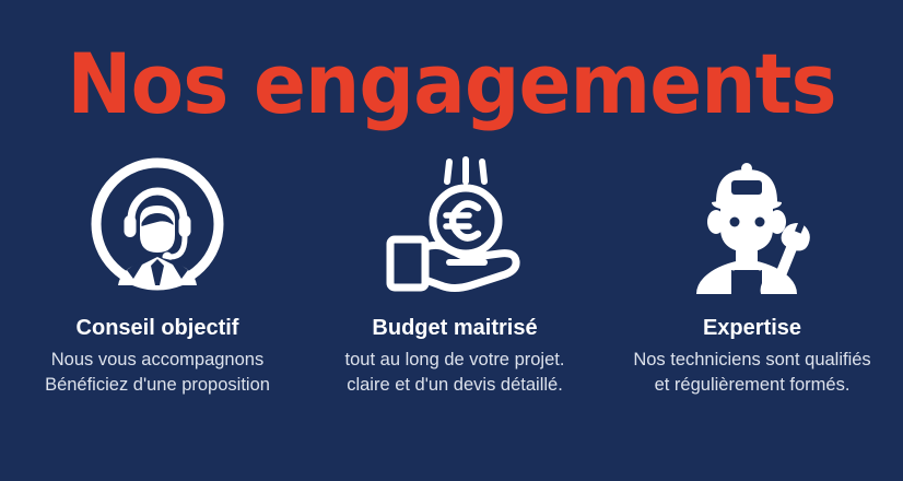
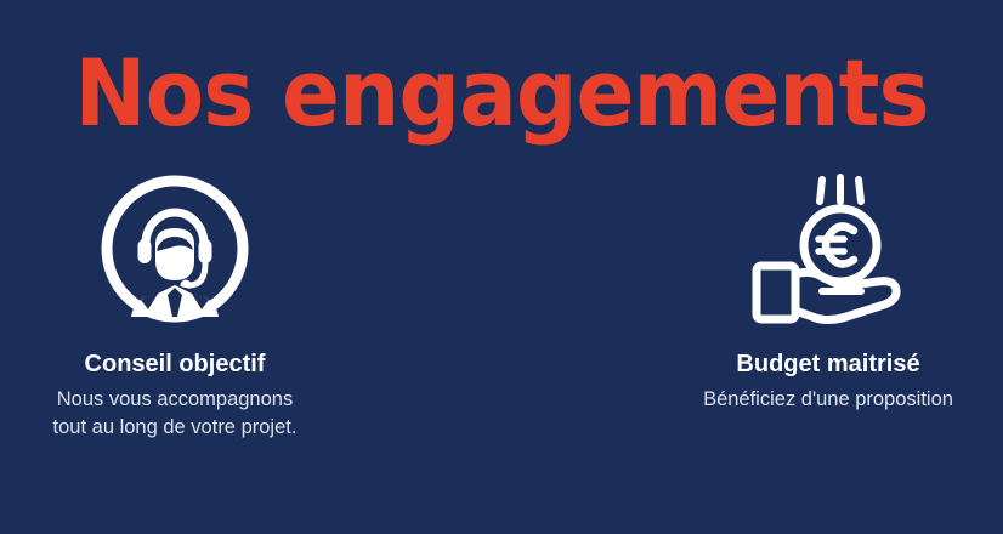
  Nos engagements
  Conseil objectif
  Nous vous accompagnons
- Bénéficiez d'une proposition
+ tout au long de votre projet.
  Budget maitrisé
- tout au long de votre projet.
+ Bénéficiez d'une proposition
- claire et d'un devis détaillé.
- Expertise
- Nos techniciens sont qualifiés
- et régulièrement formés.
